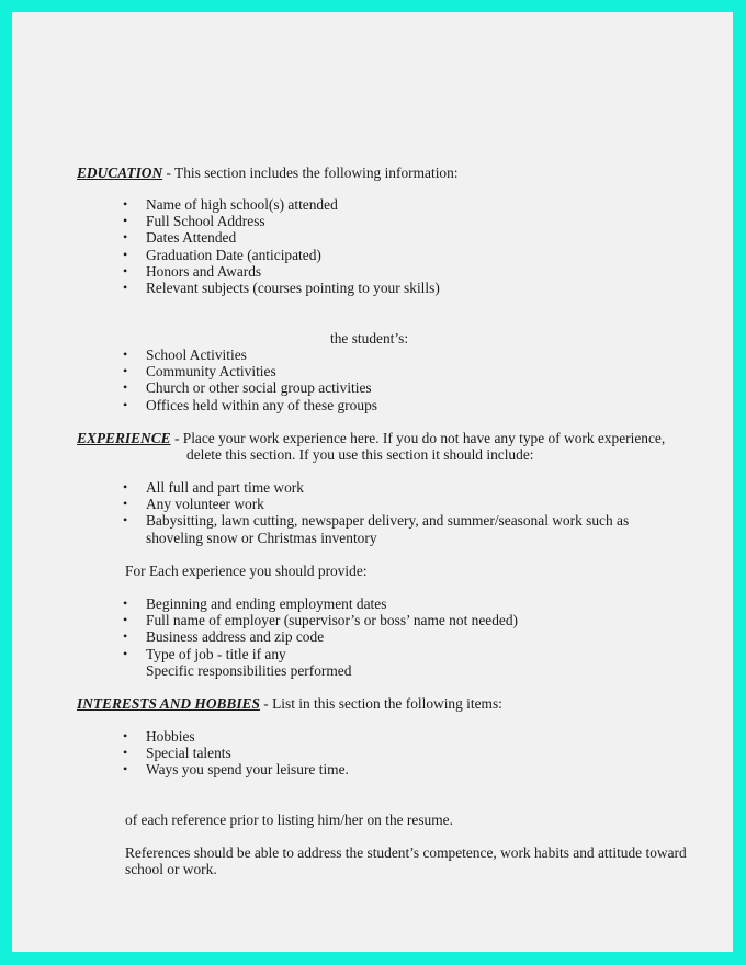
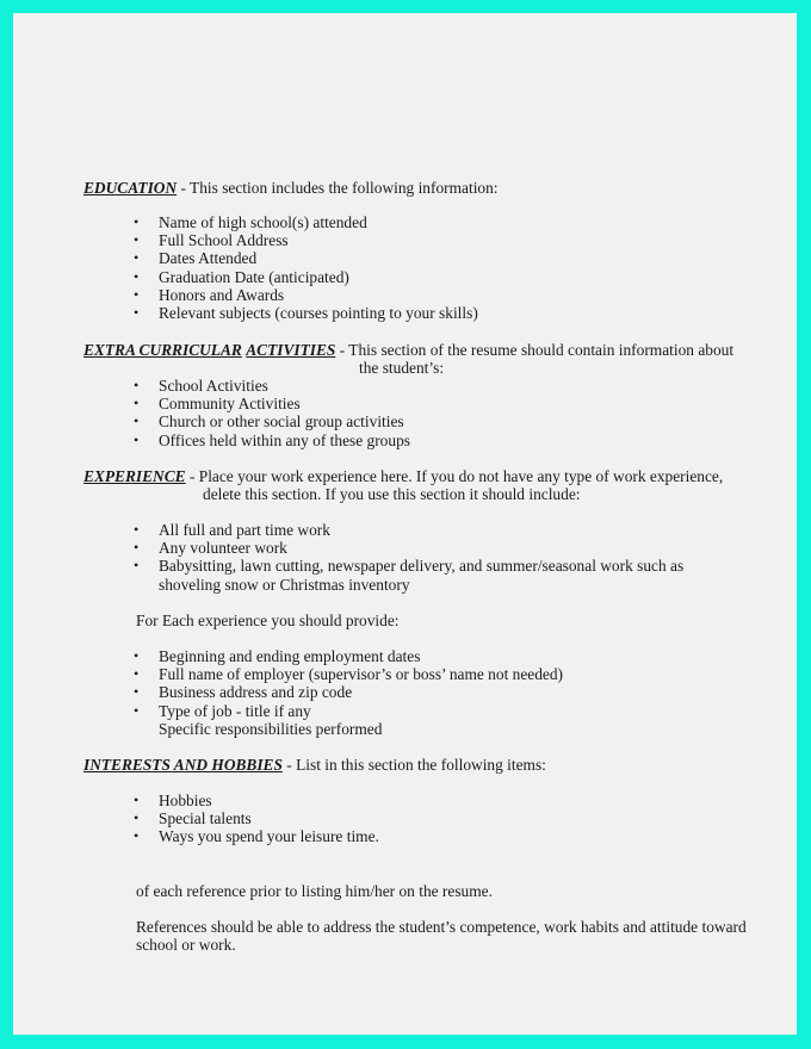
  EDUCATION - This section includes the following information:
  •
  Name of high school(s) attended
  •
  Full School Address
  •
  Dates Attended
  •
  Graduation Date (anticipated)
  •
  Honors and Awards
  •
  Relevant subjects (courses pointing to your skills)
+ EXTRA CURRICULAR ACTIVITIES - This section of the resume should contain information about
  the student’s:
  •
  School Activities
  •
  Community Activities
  •
  Church or other social group activities
  •
  Offices held within any of these groups
  EXPERIENCE - Place your work experience here. If you do not have any type of work experience,
  delete this section. If you use this section it should include:
  •
  All full and part time work
  •
  Any volunteer work
  •
  Babysitting, lawn cutting, newspaper delivery, and summer/seasonal work such as
  shoveling snow or Christmas inventory
  For Each experience you should provide:
  •
  Beginning and ending employment dates
  •
  Full name of employer (supervisor’s or boss’ name not needed)
  •
  Business address and zip code
  •
  Type of job - title if any
  Specific responsibilities performed
  INTERESTS AND HOBBIES - List in this section the following items:
  •
  Hobbies
  •
  Special talents
  •
  Ways you spend your leisure time.
  of each reference prior to listing him/her on the resume.
  References should be able to address the student’s competence, work habits and attitude toward
  school or work.
